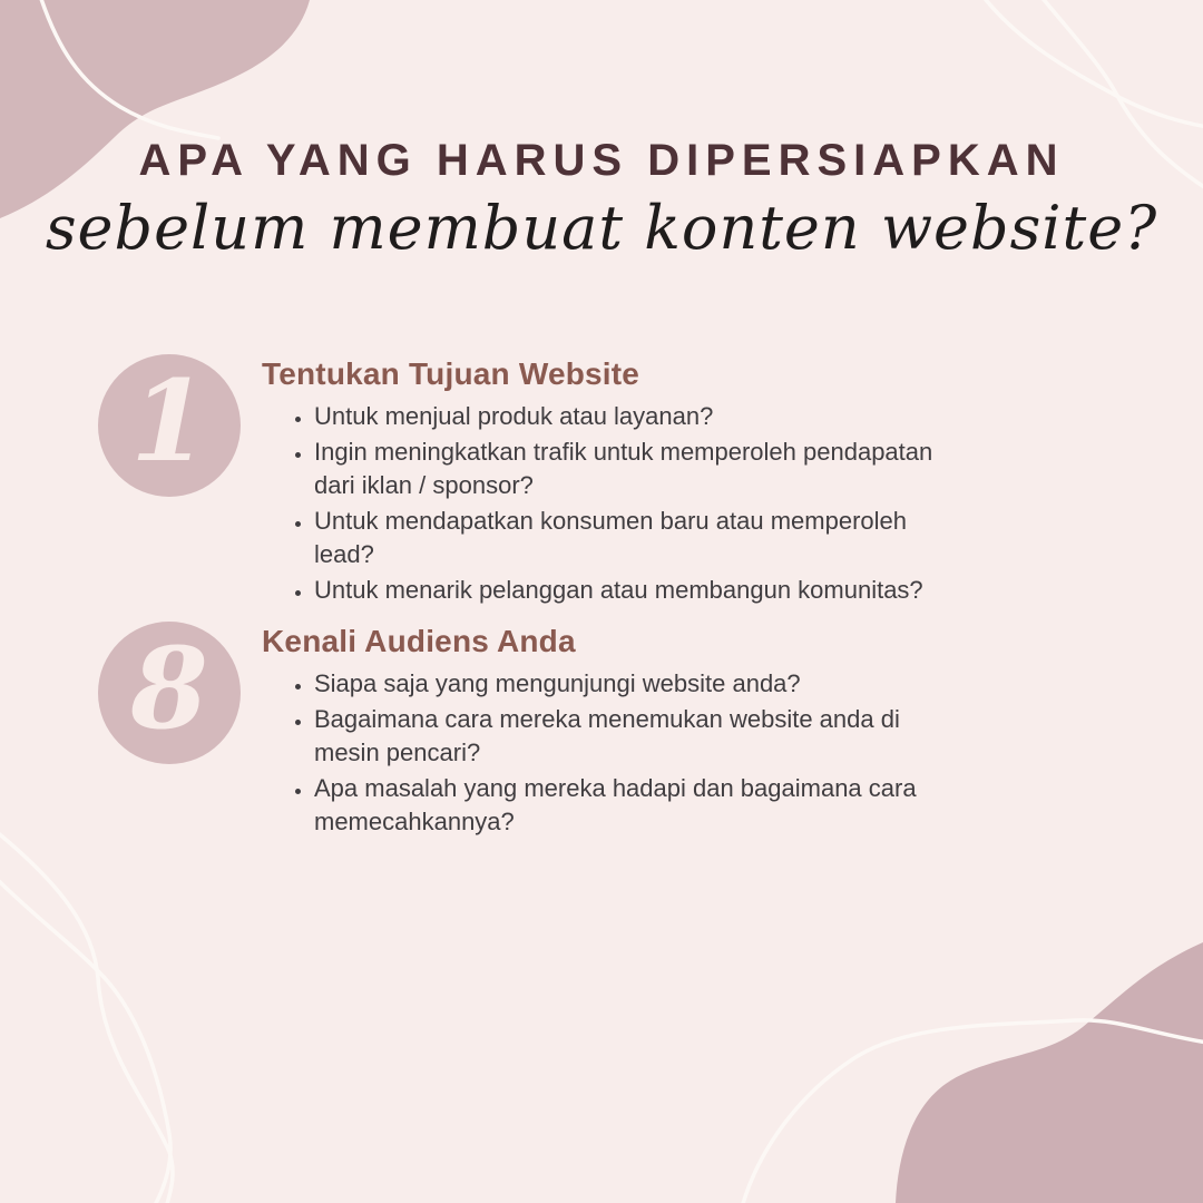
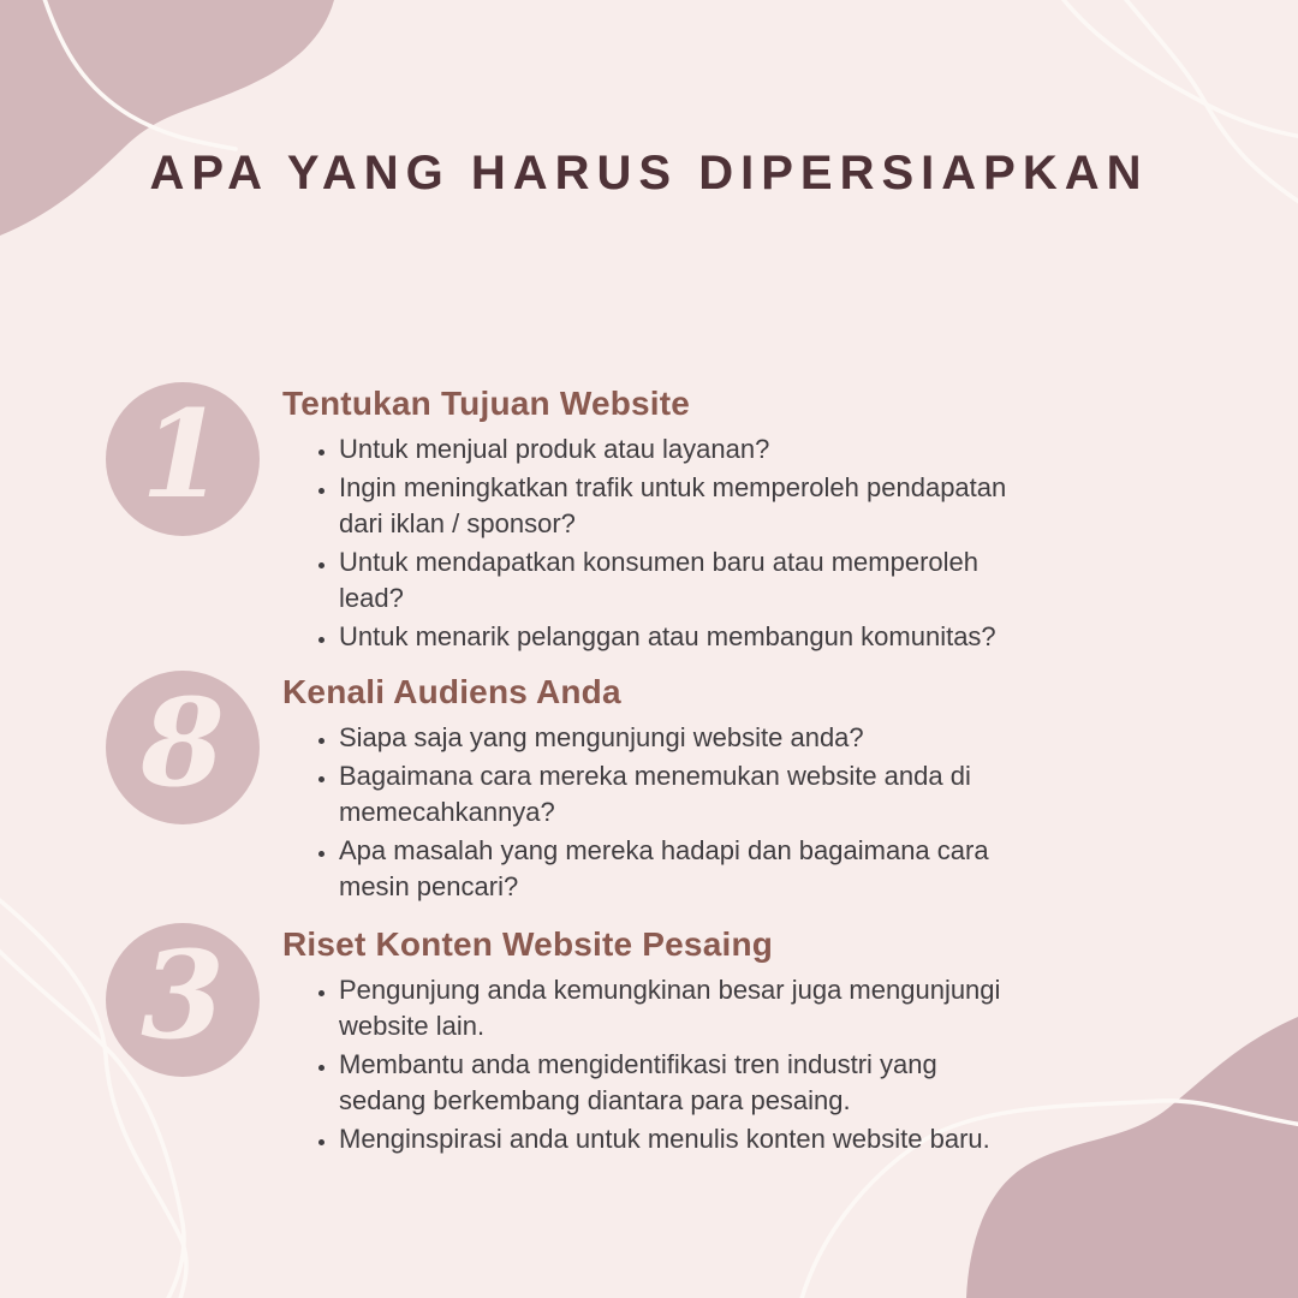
  APA YANG HARUS DIPERSIAPKAN
- sebelum membuat konten website?
  1
  Tentukan Tujuan Website
  Untuk menjual produk atau layanan?
  Ingin meningkatkan trafik untuk memperoleh pendapatan
  dari iklan / sponsor?
  Untuk mendapatkan konsumen baru atau memperoleh
  lead?
  Untuk menarik pelanggan atau membangun komunitas?
  8
  Kenali Audiens Anda
  Siapa saja yang mengunjungi website anda?
  Bagaimana cara mereka menemukan website anda di
- mesin pencari?
+ memecahkannya?
  Apa masalah yang mereka hadapi dan bagaimana cara
- memecahkannya?
+ mesin pencari?
+ 3
+ Riset Konten Website Pesaing
+ Pengunjung anda kemungkinan besar juga mengunjungi
+ website lain.
+ Membantu anda mengidentifikasi tren industri yang
+ sedang berkembang diantara para pesaing.
+ Menginspirasi anda untuk menulis konten website baru.
